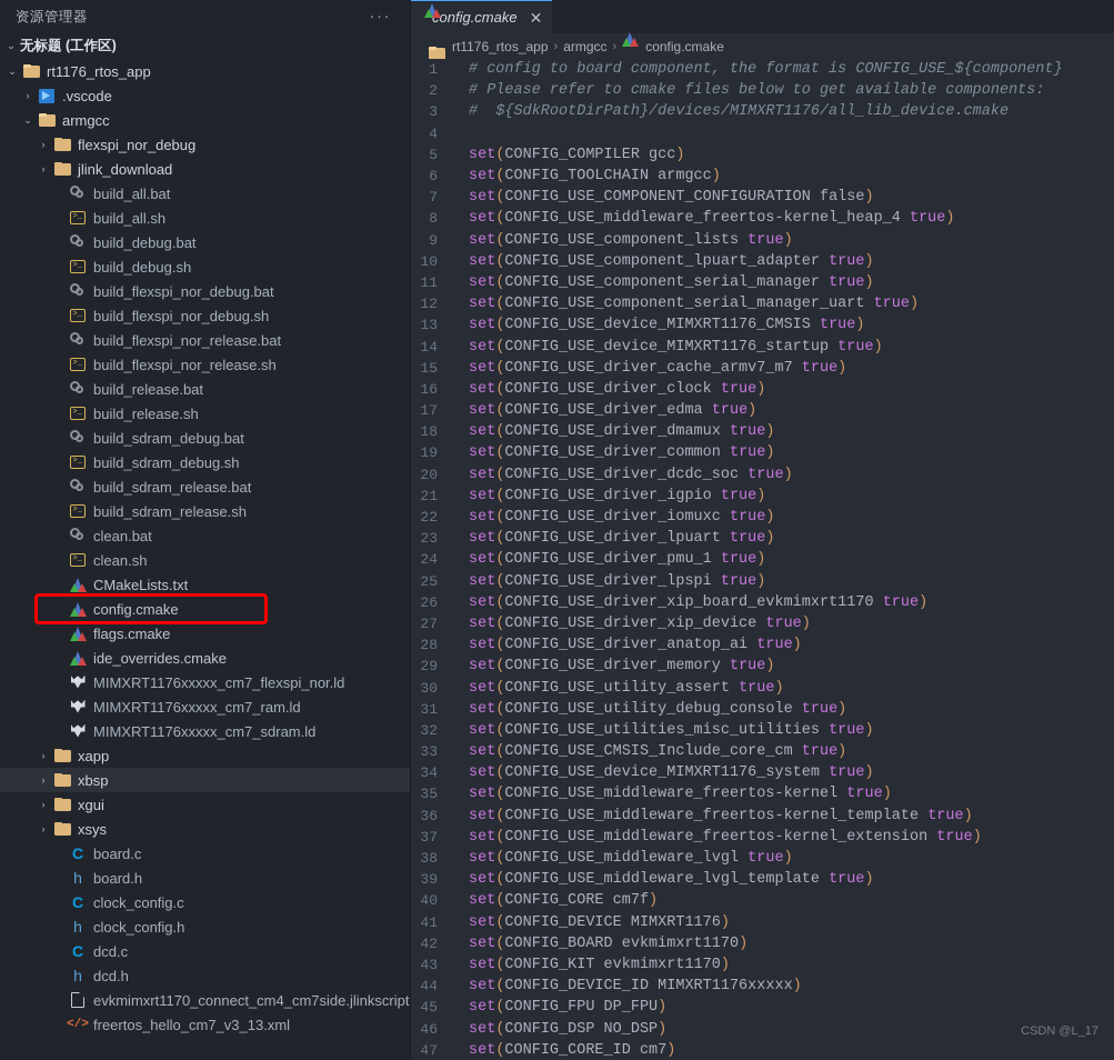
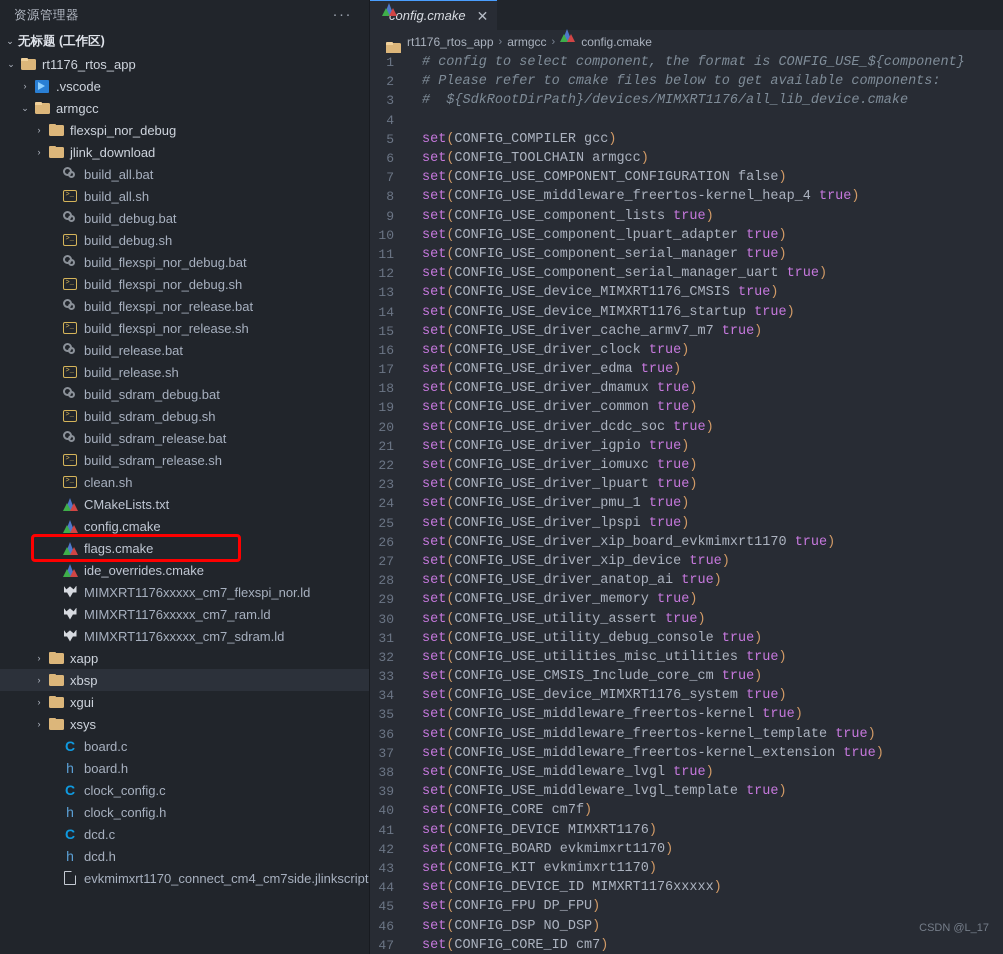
  资源管理器
  ···
  ⌄
  无标题 (工作区)
  ⌄
  rt1176_rtos_app
  ›
  .vscode
  ⌄
  armgcc
  ›
  flexspi_nor_debug
  ›
  jlink_download
  build_all.bat
  >_
  build_all.sh
  build_debug.bat
  >_
  build_debug.sh
  build_flexspi_nor_debug.bat
  >_
  build_flexspi_nor_debug.sh
  build_flexspi_nor_release.bat
  >_
  build_flexspi_nor_release.sh
  build_release.bat
  >_
  build_release.sh
  build_sdram_debug.bat
  >_
  build_sdram_debug.sh
  build_sdram_release.bat
  >_
  build_sdram_release.sh
- clean.bat
  >_
  clean.sh
  CMakeLists.txt
  config.cmake
  flags.cmake
  ide_overrides.cmake
  MIMXRT1176xxxxx_cm7_flexspi_nor.ld
  MIMXRT1176xxxxx_cm7_ram.ld
  MIMXRT1176xxxxx_cm7_sdram.ld
  ›
  xapp
  ›
  xbsp
  ›
  xgui
  ›
  xsys
  C
  board.c
  h
  board.h
  C
  clock_config.c
  h
  clock_config.h
  C
  dcd.c
  h
  dcd.h
  evkmimxrt1170_connect_cm4_cm7side.jlinkscript
- </>
- freertos_hello_cm7_v3_13.xml
  config.cmake
  ✕
  rt1176_rtos_app
  ›
  armgcc
  ›
  config.cmake
  1
- # config to board component, the format is CONFIG_USE_${component}
+ # config to select component, the format is CONFIG_USE_${component}
  2
  # Please refer to cmake files below to get available components:
  3
  # ${SdkRootDirPath}/devices/MIMXRT1176/all_lib_device.cmake
  4
  5
  set(CONFIG_COMPILER gcc)
  6
  set(CONFIG_TOOLCHAIN armgcc)
  7
  set(CONFIG_USE_COMPONENT_CONFIGURATION false)
  8
  set(CONFIG_USE_middleware_freertos-kernel_heap_4 true)
  9
  set(CONFIG_USE_component_lists true)
  10
  set(CONFIG_USE_component_lpuart_adapter true)
  11
  set(CONFIG_USE_component_serial_manager true)
  12
  set(CONFIG_USE_component_serial_manager_uart true)
  13
  set(CONFIG_USE_device_MIMXRT1176_CMSIS true)
  14
  set(CONFIG_USE_device_MIMXRT1176_startup true)
  15
  set(CONFIG_USE_driver_cache_armv7_m7 true)
  16
  set(CONFIG_USE_driver_clock true)
  17
  set(CONFIG_USE_driver_edma true)
  18
  set(CONFIG_USE_driver_dmamux true)
  19
  set(CONFIG_USE_driver_common true)
  20
  set(CONFIG_USE_driver_dcdc_soc true)
  21
  set(CONFIG_USE_driver_igpio true)
  22
  set(CONFIG_USE_driver_iomuxc true)
  23
  set(CONFIG_USE_driver_lpuart true)
  24
  set(CONFIG_USE_driver_pmu_1 true)
  25
  set(CONFIG_USE_driver_lpspi true)
  26
  set(CONFIG_USE_driver_xip_board_evkmimxrt1170 true)
  27
  set(CONFIG_USE_driver_xip_device true)
  28
  set(CONFIG_USE_driver_anatop_ai true)
  29
  set(CONFIG_USE_driver_memory true)
  30
  set(CONFIG_USE_utility_assert true)
  31
  set(CONFIG_USE_utility_debug_console true)
  32
  set(CONFIG_USE_utilities_misc_utilities true)
  33
  set(CONFIG_USE_CMSIS_Include_core_cm true)
  34
  set(CONFIG_USE_device_MIMXRT1176_system true)
  35
  set(CONFIG_USE_middleware_freertos-kernel true)
  36
  set(CONFIG_USE_middleware_freertos-kernel_template true)
  37
  set(CONFIG_USE_middleware_freertos-kernel_extension true)
  38
  set(CONFIG_USE_middleware_lvgl true)
  39
  set(CONFIG_USE_middleware_lvgl_template true)
  40
  set(CONFIG_CORE cm7f)
  41
  set(CONFIG_DEVICE MIMXRT1176)
  42
  set(CONFIG_BOARD evkmimxrt1170)
  43
  set(CONFIG_KIT evkmimxrt1170)
  44
  set(CONFIG_DEVICE_ID MIMXRT1176xxxxx)
  45
  set(CONFIG_FPU DP_FPU)
  46
  set(CONFIG_DSP NO_DSP)
  47
  set(CONFIG_CORE_ID cm7)
  CSDN @L_17
